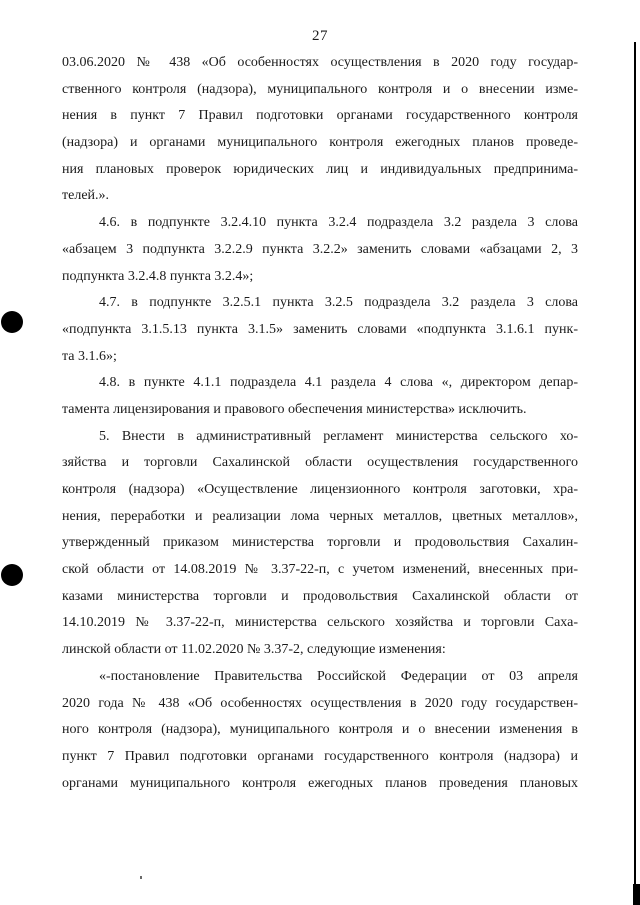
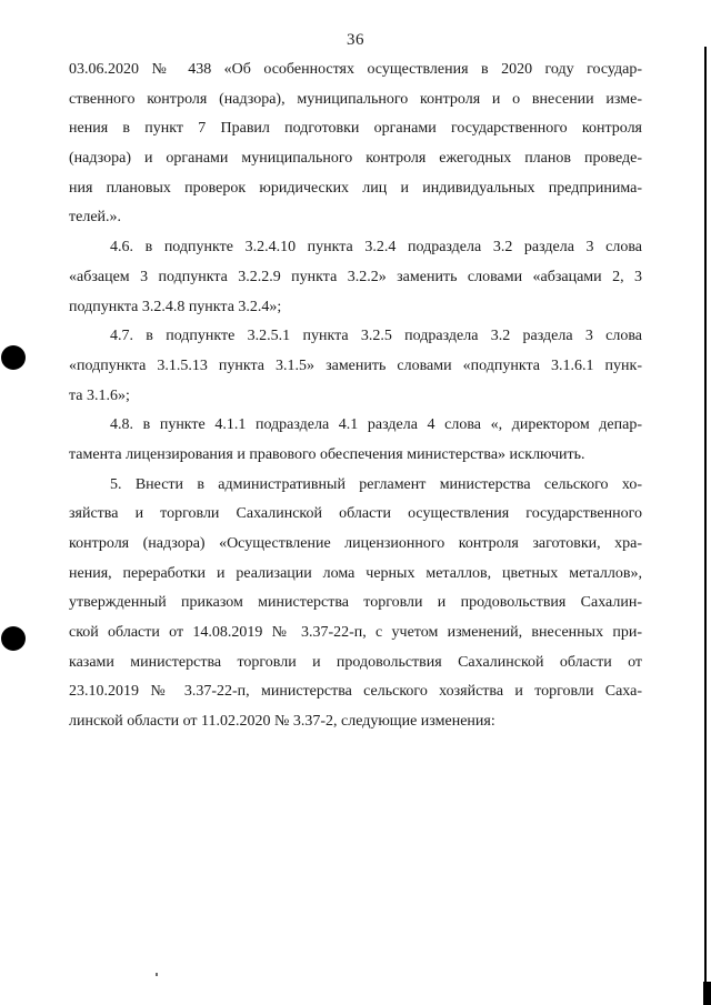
- 27
+ 36
  03.06.2020 № 438 «Об особенностях осуществления в 2020 году государ-
  ственного контроля (надзора), муниципального контроля и о внесении изме-
  нения в пункт 7 Правил подготовки органами государственного контроля
  (надзора) и органами муниципального контроля ежегодных планов проведе-
  ния плановых проверок юридических лиц и индивидуальных предпринима-
  телей.».
  4.6. в подпункте 3.2.4.10 пункта 3.2.4 подраздела 3.2 раздела 3 слова
  «абзацем 3 подпункта 3.2.2.9 пункта 3.2.2» заменить словами «абзацами 2, 3
  подпункта 3.2.4.8 пункта 3.2.4»;
  4.7. в подпункте 3.2.5.1 пункта 3.2.5 подраздела 3.2 раздела 3 слова
  «подпункта 3.1.5.13 пункта 3.1.5» заменить словами «подпункта 3.1.6.1 пунк-
  та 3.1.6»;
  4.8. в пункте 4.1.1 подраздела 4.1 раздела 4 слова «, директором депар-
  тамента лицензирования и правового обеспечения министерства» исключить.
  5. Внести в административный регламент министерства сельского хо-
  зяйства и торговли Сахалинской области осуществления государственного
  контроля (надзора) «Осуществление лицензионного контроля заготовки, хра-
  нения, переработки и реализации лома черных металлов, цветных металлов»,
  утвержденный приказом министерства торговли и продовольствия Сахалин-
  ской области от 14.08.2019 № 3.37-22-п, с учетом изменений, внесенных при-
  казами министерства торговли и продовольствия Сахалинской области от
- 14.10.2019 № 3.37-22-п, министерства сельского хозяйства и торговли Саха-
+ 23.10.2019 № 3.37-22-п, министерства сельского хозяйства и торговли Саха-
  линской области от 11.02.2020 № 3.37-2, следующие изменения:
- «-постановление Правительства Российской Федерации от 03 апреля
- 2020 года № 438 «Об особенностях осуществления в 2020 году государствен-
- ного контроля (надзора), муниципального контроля и о внесении изменения в
- пункт 7 Правил подготовки органами государственного контроля (надзора) и
- органами муниципального контроля ежегодных планов проведения плановых
